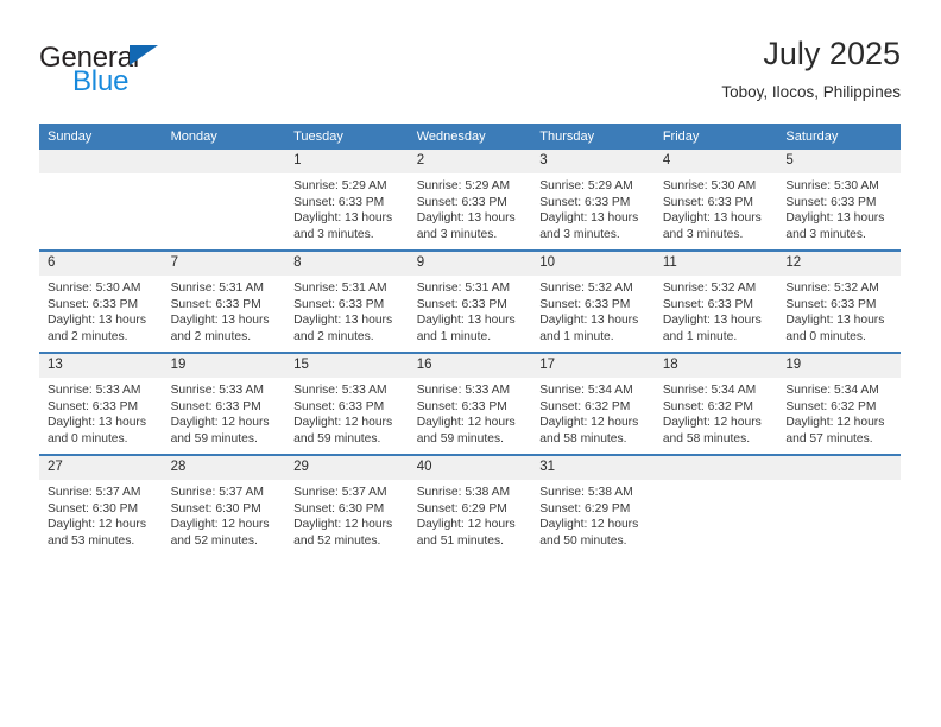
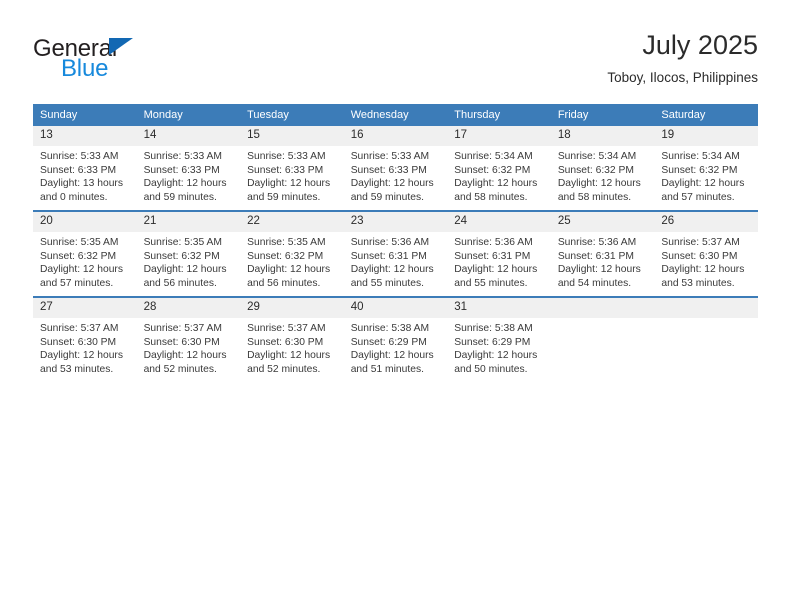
  General
  Blue
  July 2025
  Toboy, Ilocos, Philippines
  Sunday	Monday	Tuesday	Wednesday	Thursday	Friday	Saturday
- 		1 Sunrise: 5:29 AM Sunset: 6:33 PM Daylight: 13 hours and 3 minutes.	2 Sunrise: 5:29 AM Sunset: 6:33 PM Daylight: 13 hours and 3 minutes.	3 Sunrise: 5:29 AM Sunset: 6:33 PM Daylight: 13 hours and 3 minutes.	4 Sunrise: 5:30 AM Sunset: 6:33 PM Daylight: 13 hours and 3 minutes.	5 Sunrise: 5:30 AM Sunset: 6:33 PM Daylight: 13 hours and 3 minutes.
- 6 Sunrise: 5:30 AM Sunset: 6:33 PM Daylight: 13 hours and 2 minutes.	7 Sunrise: 5:31 AM Sunset: 6:33 PM Daylight: 13 hours and 2 minutes.	8 Sunrise: 5:31 AM Sunset: 6:33 PM Daylight: 13 hours and 2 minutes.	9 Sunrise: 5:31 AM Sunset: 6:33 PM Daylight: 13 hours and 1 minute.	10 Sunrise: 5:32 AM Sunset: 6:33 PM Daylight: 13 hours and 1 minute.	11 Sunrise: 5:32 AM Sunset: 6:33 PM Daylight: 13 hours and 1 minute.	12 Sunrise: 5:32 AM Sunset: 6:33 PM Daylight: 13 hours and 0 minutes.
- 13 Sunrise: 5:33 AM Sunset: 6:33 PM Daylight: 13 hours and 0 minutes.	19 Sunrise: 5:33 AM Sunset: 6:33 PM Daylight: 12 hours and 59 minutes.	15 Sunrise: 5:33 AM Sunset: 6:33 PM Daylight: 12 hours and 59 minutes.	16 Sunrise: 5:33 AM Sunset: 6:33 PM Daylight: 12 hours and 59 minutes.	17 Sunrise: 5:34 AM Sunset: 6:32 PM Daylight: 12 hours and 58 minutes.	18 Sunrise: 5:34 AM Sunset: 6:32 PM Daylight: 12 hours and 58 minutes.	19 Sunrise: 5:34 AM Sunset: 6:32 PM Daylight: 12 hours and 57 minutes.
+ 13 Sunrise: 5:33 AM Sunset: 6:33 PM Daylight: 13 hours and 0 minutes.	14 Sunrise: 5:33 AM Sunset: 6:33 PM Daylight: 12 hours and 59 minutes.	15 Sunrise: 5:33 AM Sunset: 6:33 PM Daylight: 12 hours and 59 minutes.	16 Sunrise: 5:33 AM Sunset: 6:33 PM Daylight: 12 hours and 59 minutes.	17 Sunrise: 5:34 AM Sunset: 6:32 PM Daylight: 12 hours and 58 minutes.	18 Sunrise: 5:34 AM Sunset: 6:32 PM Daylight: 12 hours and 58 minutes.	19 Sunrise: 5:34 AM Sunset: 6:32 PM Daylight: 12 hours and 57 minutes.
+ 20 Sunrise: 5:35 AM Sunset: 6:32 PM Daylight: 12 hours and 57 minutes.	21 Sunrise: 5:35 AM Sunset: 6:32 PM Daylight: 12 hours and 56 minutes.	22 Sunrise: 5:35 AM Sunset: 6:32 PM Daylight: 12 hours and 56 minutes.	23 Sunrise: 5:36 AM Sunset: 6:31 PM Daylight: 12 hours and 55 minutes.	24 Sunrise: 5:36 AM Sunset: 6:31 PM Daylight: 12 hours and 55 minutes.	25 Sunrise: 5:36 AM Sunset: 6:31 PM Daylight: 12 hours and 54 minutes.	26 Sunrise: 5:37 AM Sunset: 6:30 PM Daylight: 12 hours and 53 minutes.
  27 Sunrise: 5:37 AM Sunset: 6:30 PM Daylight: 12 hours and 53 minutes.	28 Sunrise: 5:37 AM Sunset: 6:30 PM Daylight: 12 hours and 52 minutes.	29 Sunrise: 5:37 AM Sunset: 6:30 PM Daylight: 12 hours and 52 minutes.	40 Sunrise: 5:38 AM Sunset: 6:29 PM Daylight: 12 hours and 51 minutes.	31 Sunrise: 5:38 AM Sunset: 6:29 PM Daylight: 12 hours and 50 minutes.
